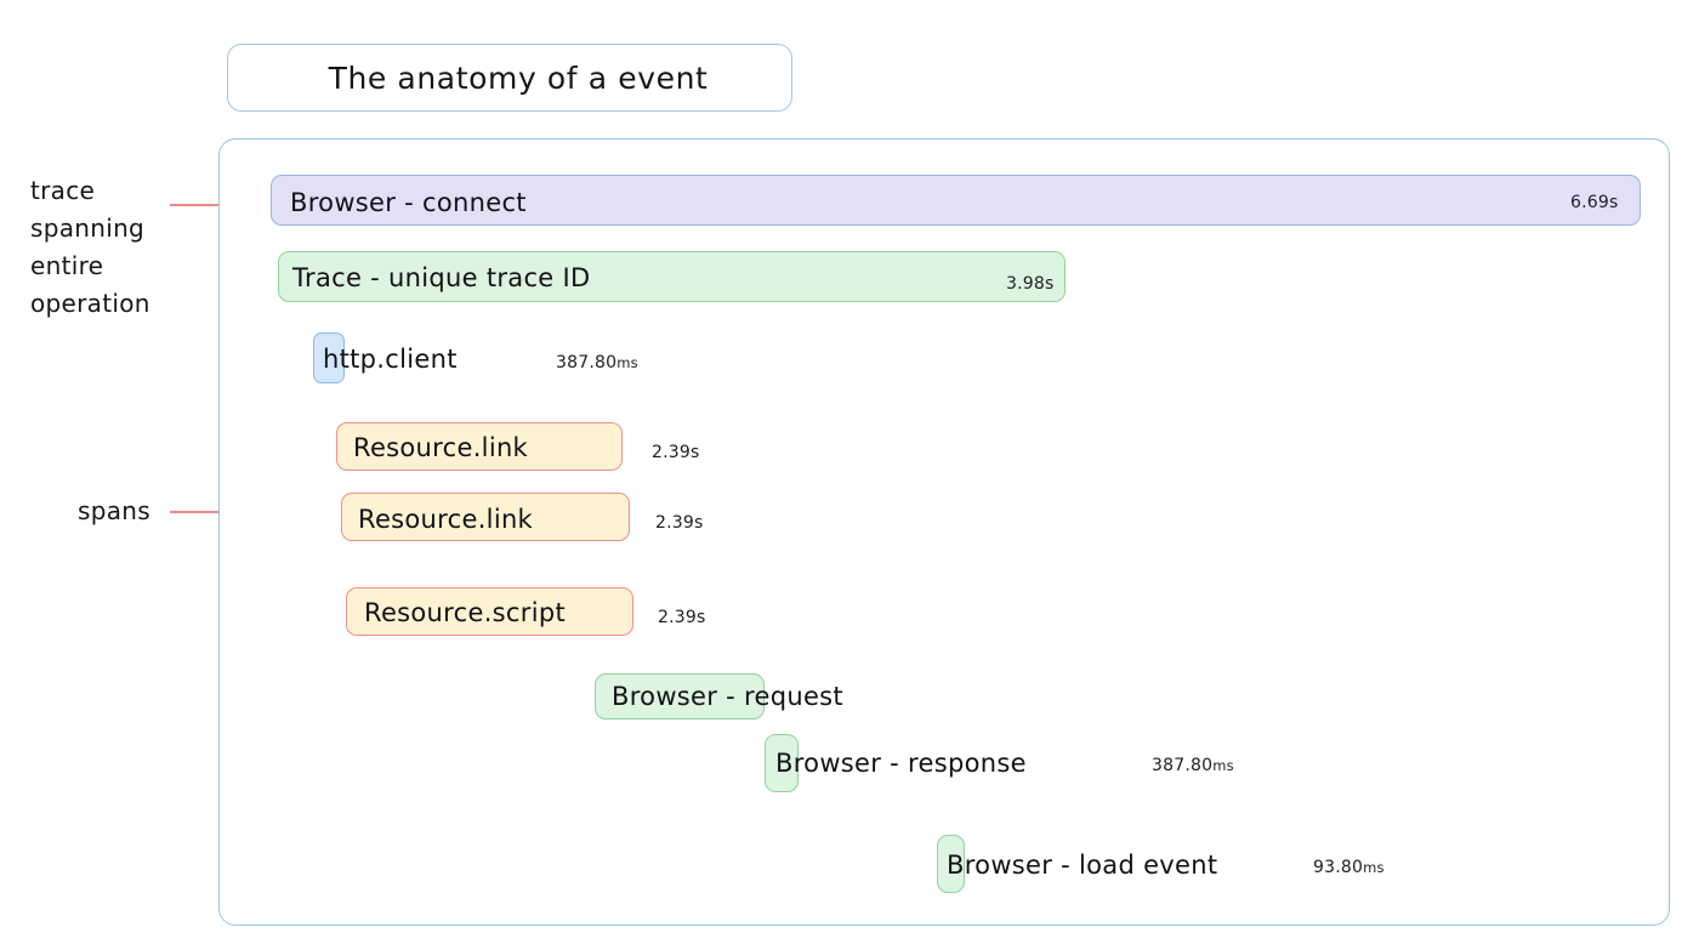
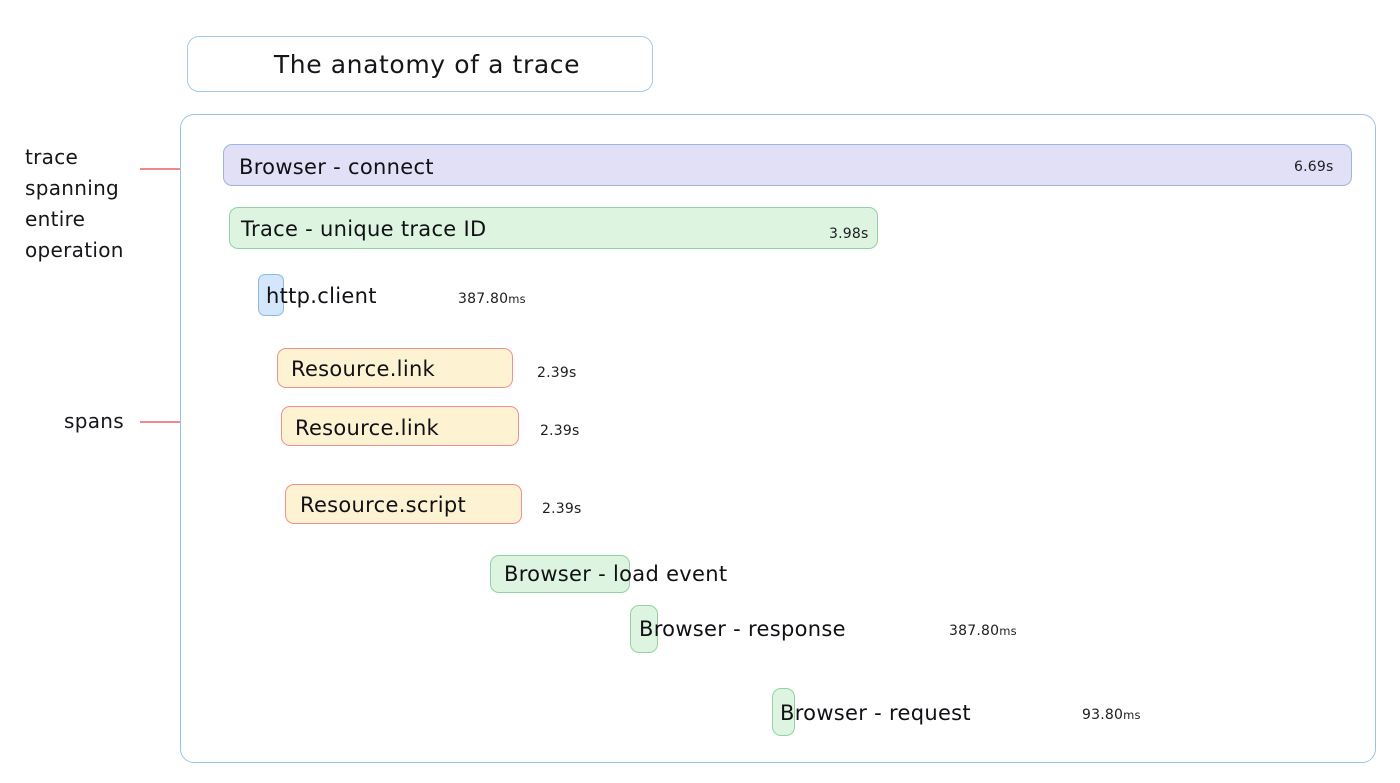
- The anatomy of a event
+ The anatomy of a trace
  trace
  spanning
  entire
  operation
  spans
  Browser - connect
  6.69s
  Trace - unique trace ID
  3.98s
  http.client
  387.80ms
  Resource.link
  2.39s
  Resource.link
  2.39s
  Resource.script
  2.39s
- Browser - request
+ Browser - load event
  Browser - response
  387.80ms
- Browser - load event
+ Browser - request
  93.80ms
